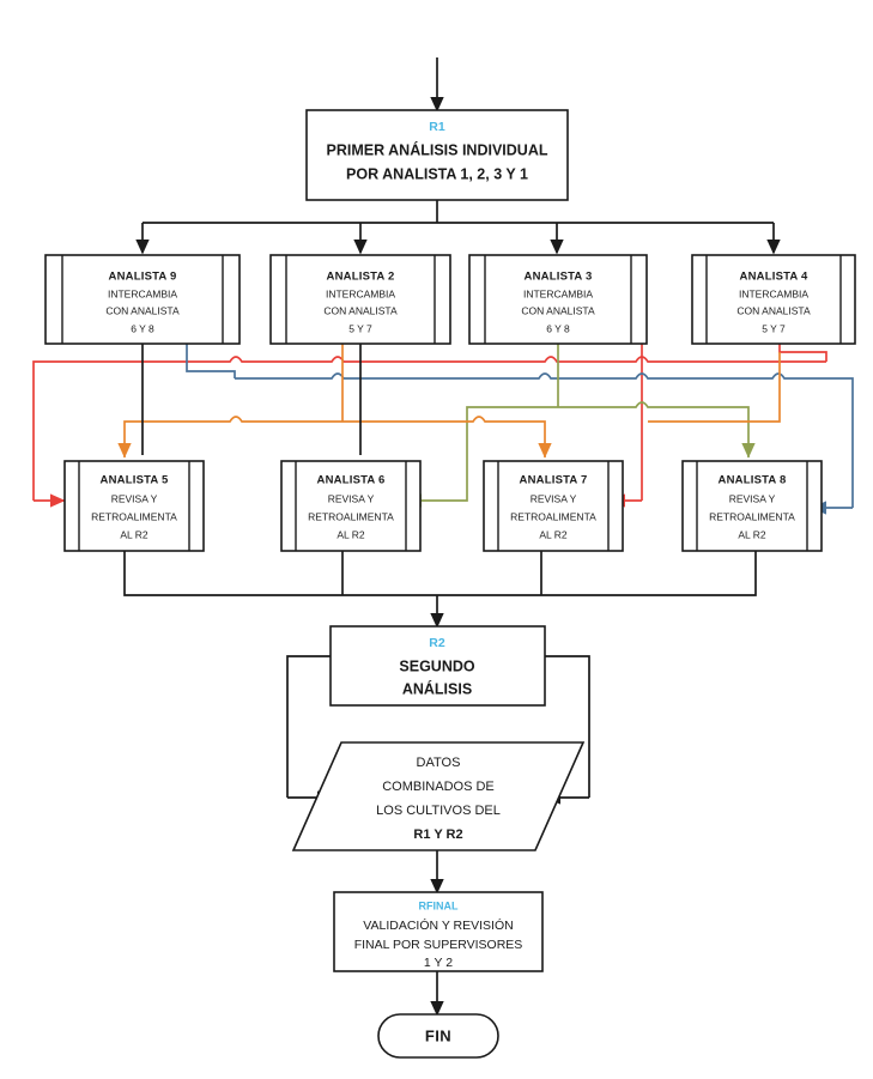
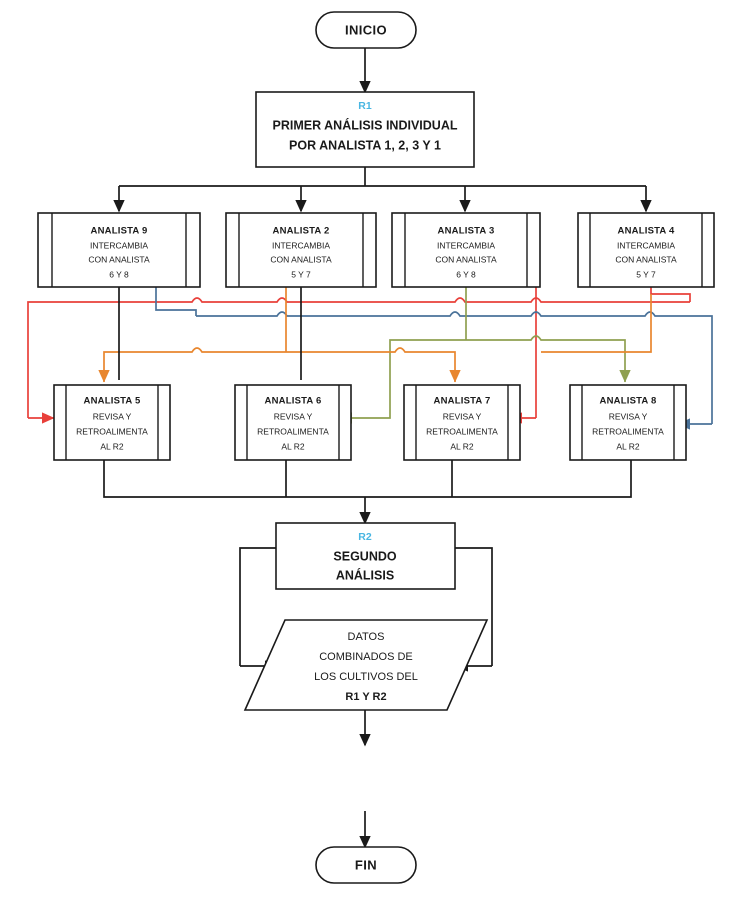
+ INICIO
  R1
  PRIMER ANÁLISIS INDIVIDUAL
  POR ANALISTA 1, 2, 3 Y 1
  ANALISTA 9
  INTERCAMBIA
  CON ANALISTA
  6 Y 8
  ANALISTA 2
  INTERCAMBIA
  CON ANALISTA
  5 Y 7
  ANALISTA 3
  INTERCAMBIA
  CON ANALISTA
  6 Y 8
  ANALISTA 4
  INTERCAMBIA
  CON ANALISTA
  5 Y 7
  ANALISTA 5
  REVISA Y
  RETROALIMENTA
  AL R2
  ANALISTA 6
  REVISA Y
  RETROALIMENTA
  AL R2
  ANALISTA 7
  REVISA Y
  RETROALIMENTA
  AL R2
  ANALISTA 8
  REVISA Y
  RETROALIMENTA
  AL R2
  R2
  SEGUNDO
  ANÁLISIS
  DATOS
  COMBINADOS DE
  LOS CULTIVOS DEL
  R1 Y R2
- RFINAL
- VALIDACIÓN Y REVISIÓN
- FINAL POR SUPERVISORES
- 1 Y 2
  FIN
